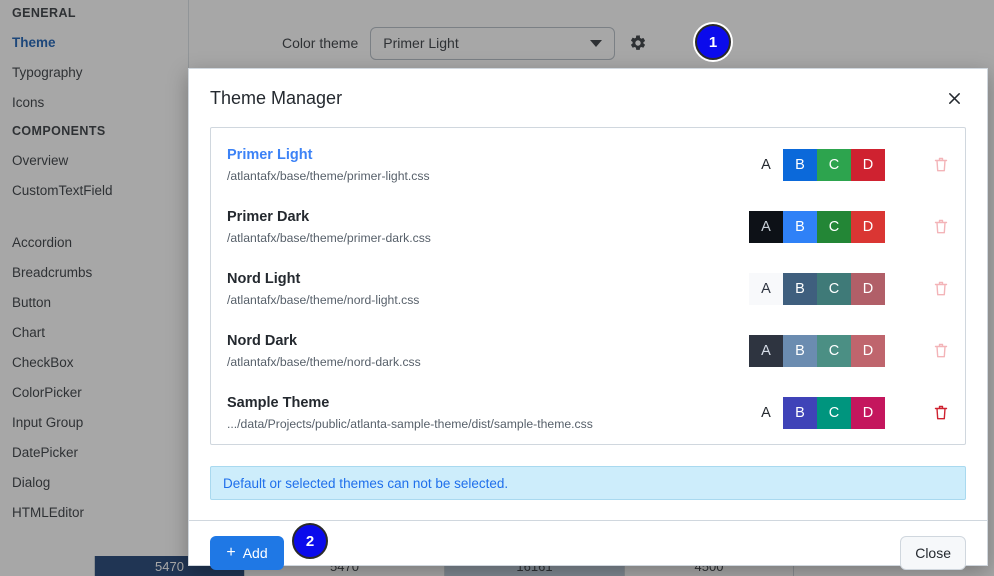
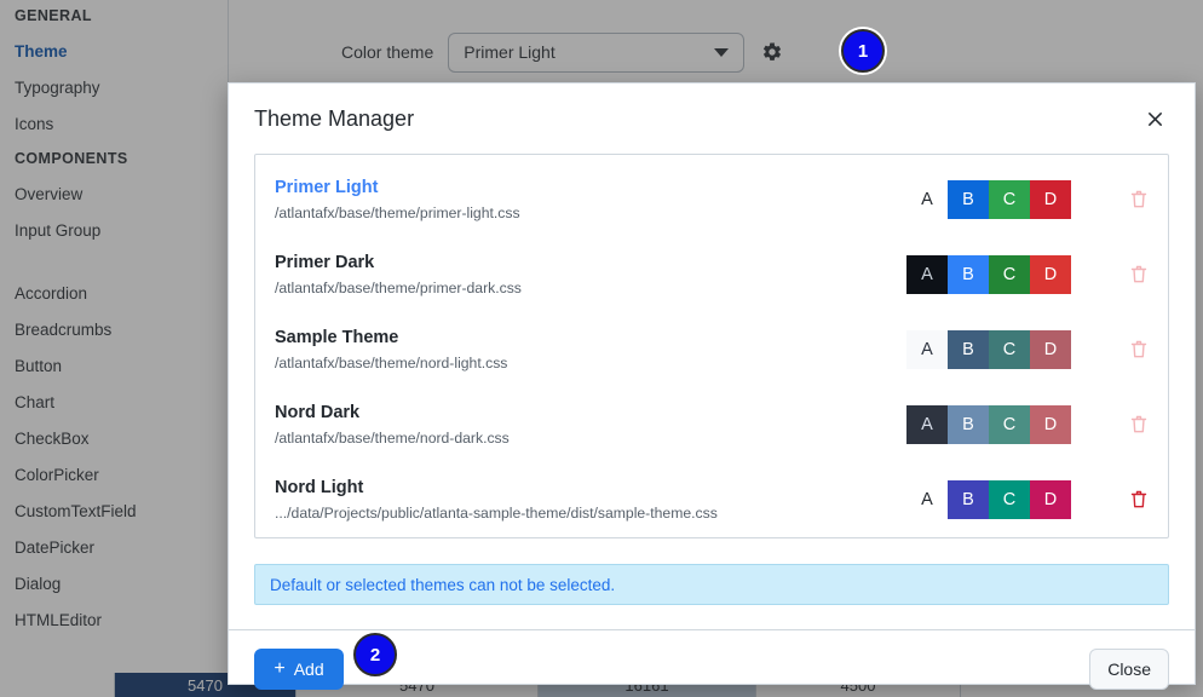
  GENERAL
  Theme
  Typography
  Icons
  COMPONENTS
  Overview
- CustomTextField
+ Input Group
  Accordion
  Breadcrumbs
  Button
  Chart
  CheckBox
  ColorPicker
- Input Group
+ CustomTextField
  DatePicker
  Dialog
  HTMLEditor
  Color theme
  Primer Light
  5470
  5470
  16161
  4500
  Theme Manager
  Primer Light
  /atlantafx/base/theme/primer-light.css
  A
  B
  C
  D
  Primer Dark
  /atlantafx/base/theme/primer-dark.css
  A
  B
  C
  D
- Nord Light
+ Sample Theme
  /atlantafx/base/theme/nord-light.css
  A
  B
  C
  D
  Nord Dark
  /atlantafx/base/theme/nord-dark.css
  A
  B
  C
  D
- Sample Theme
+ Nord Light
  .../data/Projects/public/atlanta-sample-theme/dist/sample-theme.css
  A
  B
  C
  D
  Default or selected themes can not be selected.
  +
  Add
  Close
  1
  2
